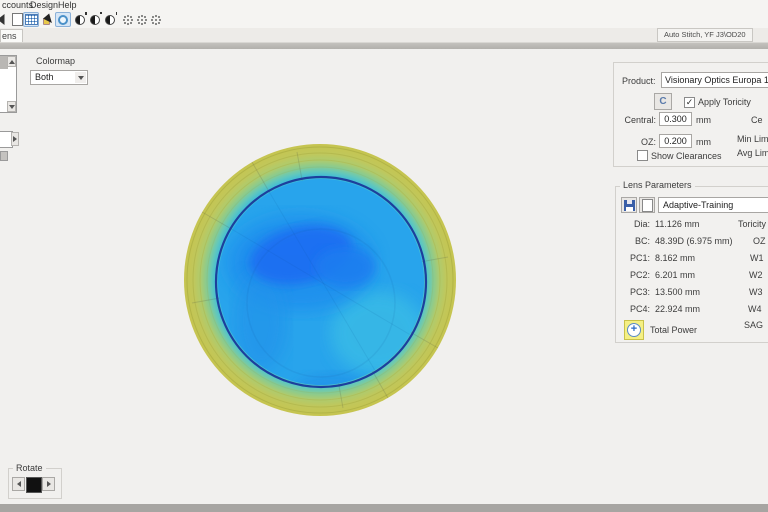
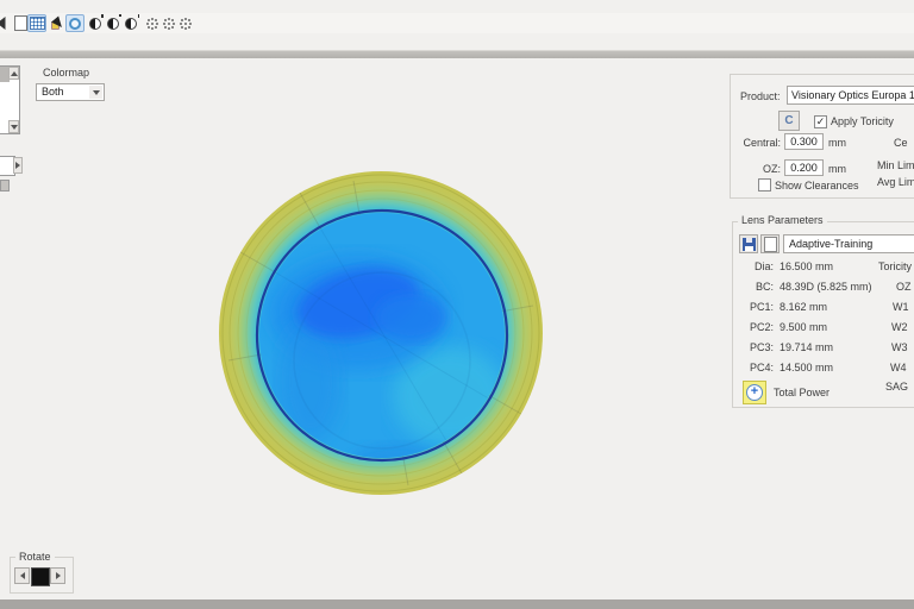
- ccounts
- Design
- Help
- ens
- Auto Stitch, YF J3\OD20
  Colormap
  Both
  Product:
  Visionary Optics Europa 1
  C
  ✓
  Apply Toricity
  Central:
  0.300
  mm
  Ce
  OZ:
  0.200
  mm
  Min Lim
  Avg Lim
  Show Clearances
  Lens Parameters
  Adaptive-Training
  Dia:
- 11.126 mm
+ 16.500 mm
  Toricity
  BC:
- 48.39D (6.975 mm)
+ 48.39D (5.825 mm)
  OZ
  PC1:
  8.162 mm
  W1
  PC2:
- 6.201 mm
+ 9.500 mm
  W2
  PC3:
- 13.500 mm
+ 19.714 mm
  W3
  PC4:
- 22.924 mm
+ 14.500 mm
  W4
  SAG
  +
  Total Power
  Rotate
